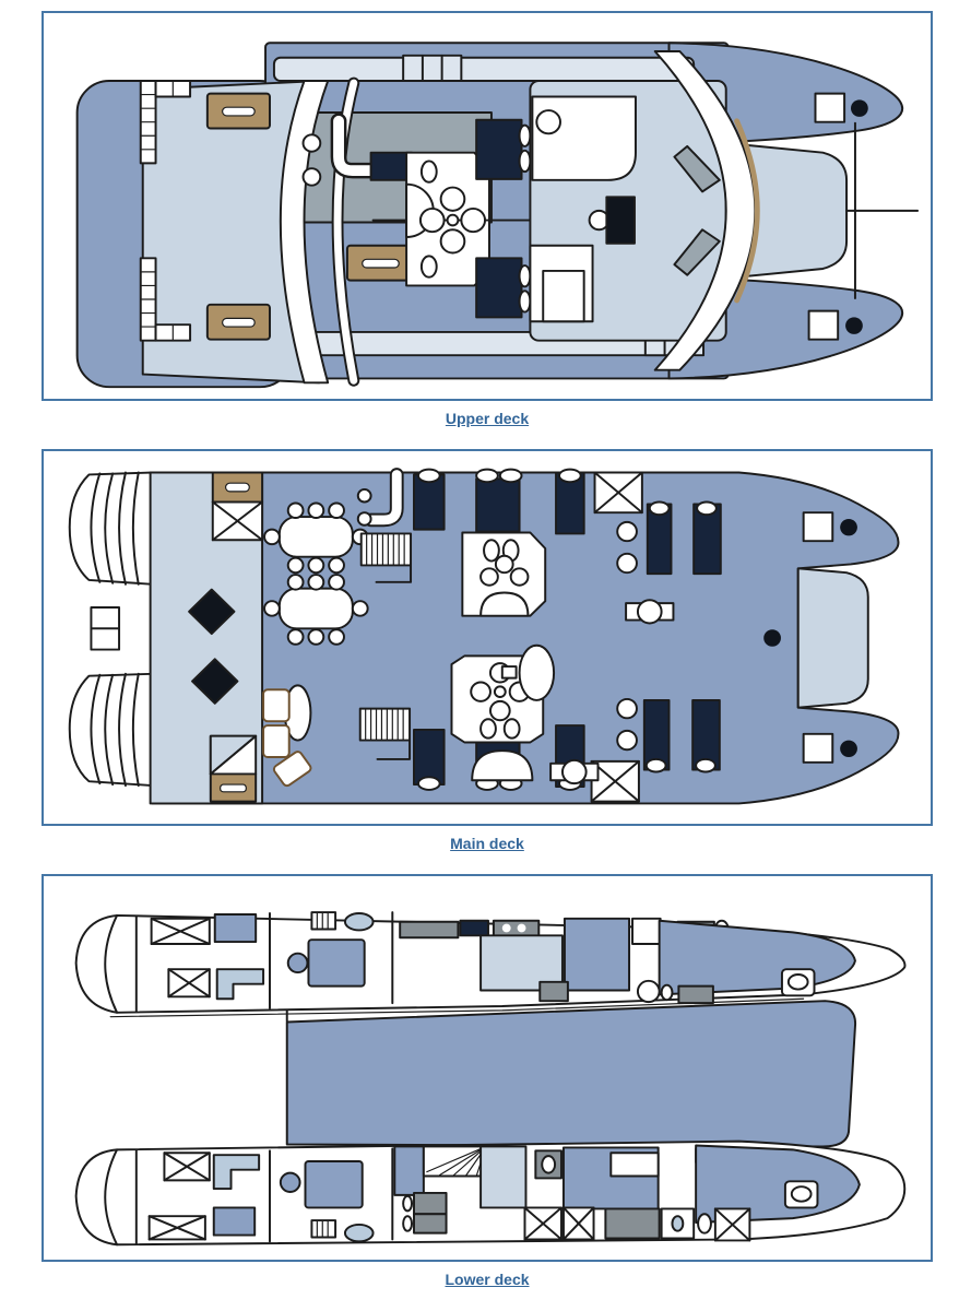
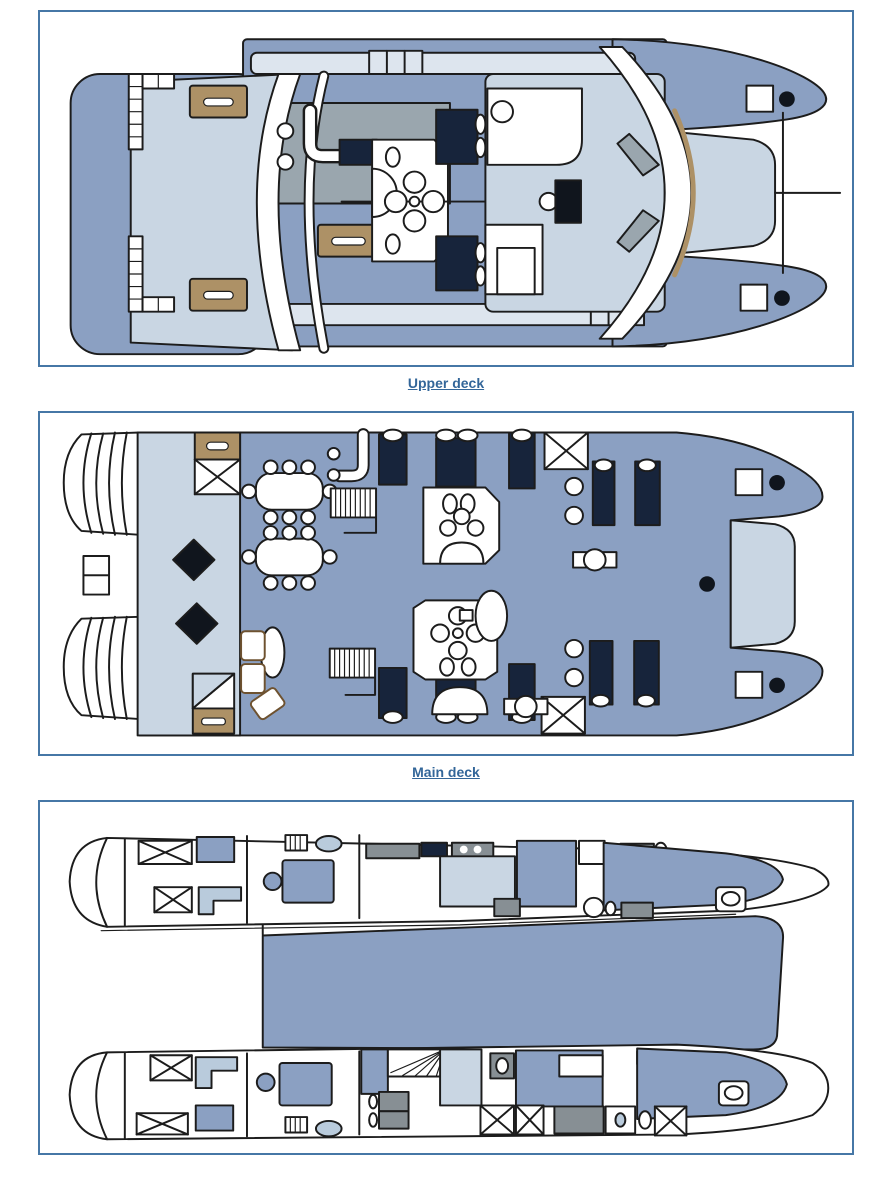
  Upper deck
  Main deck
- Lower deck
